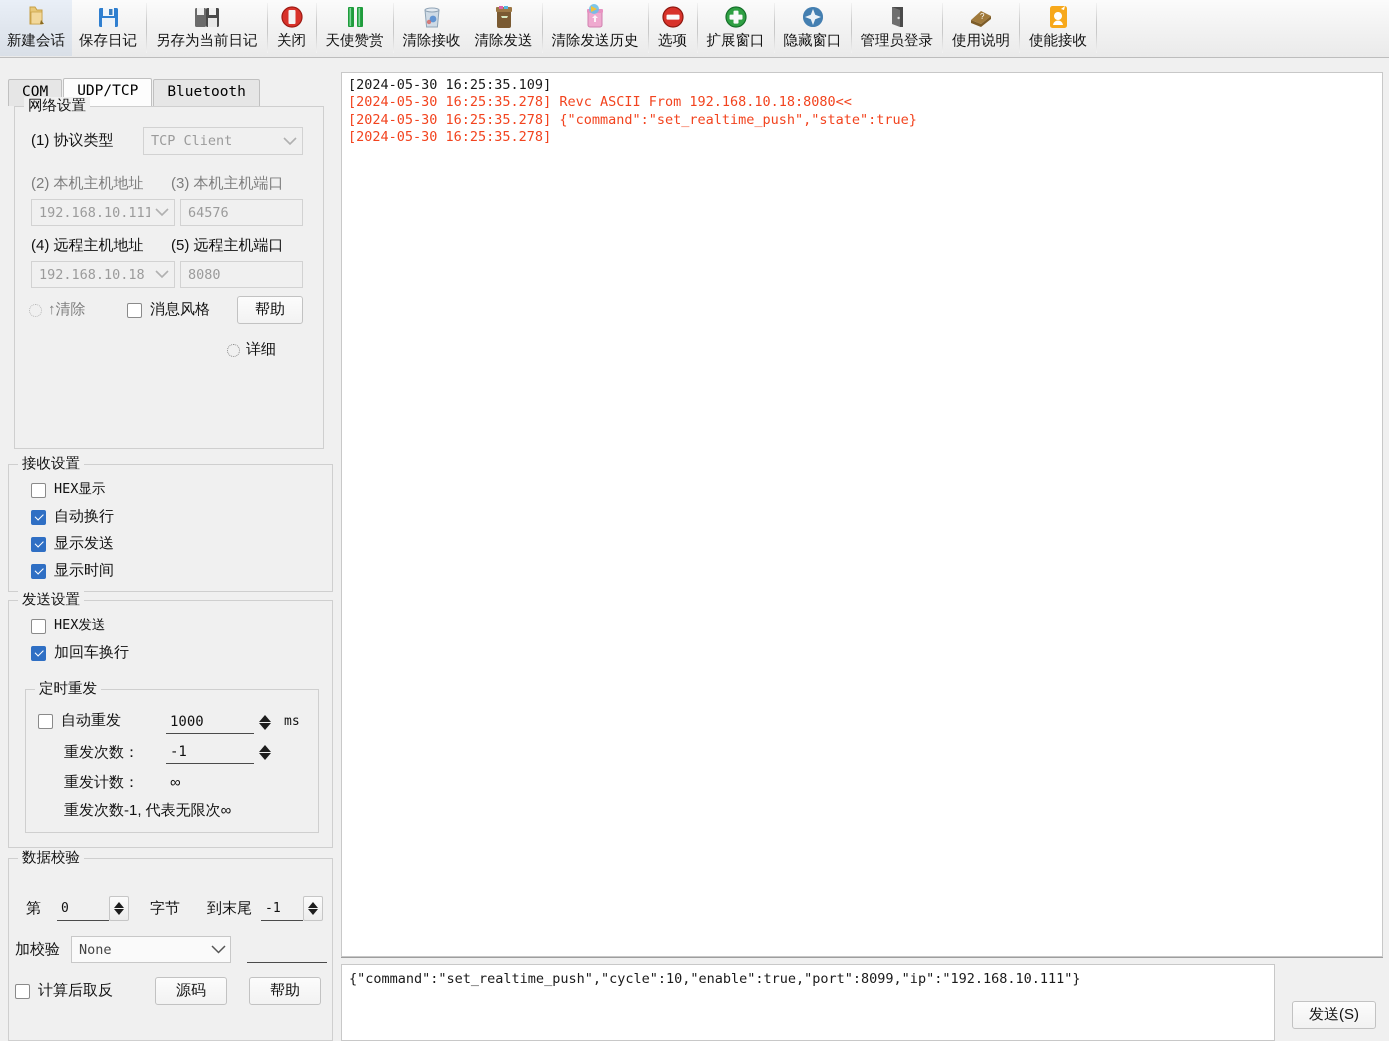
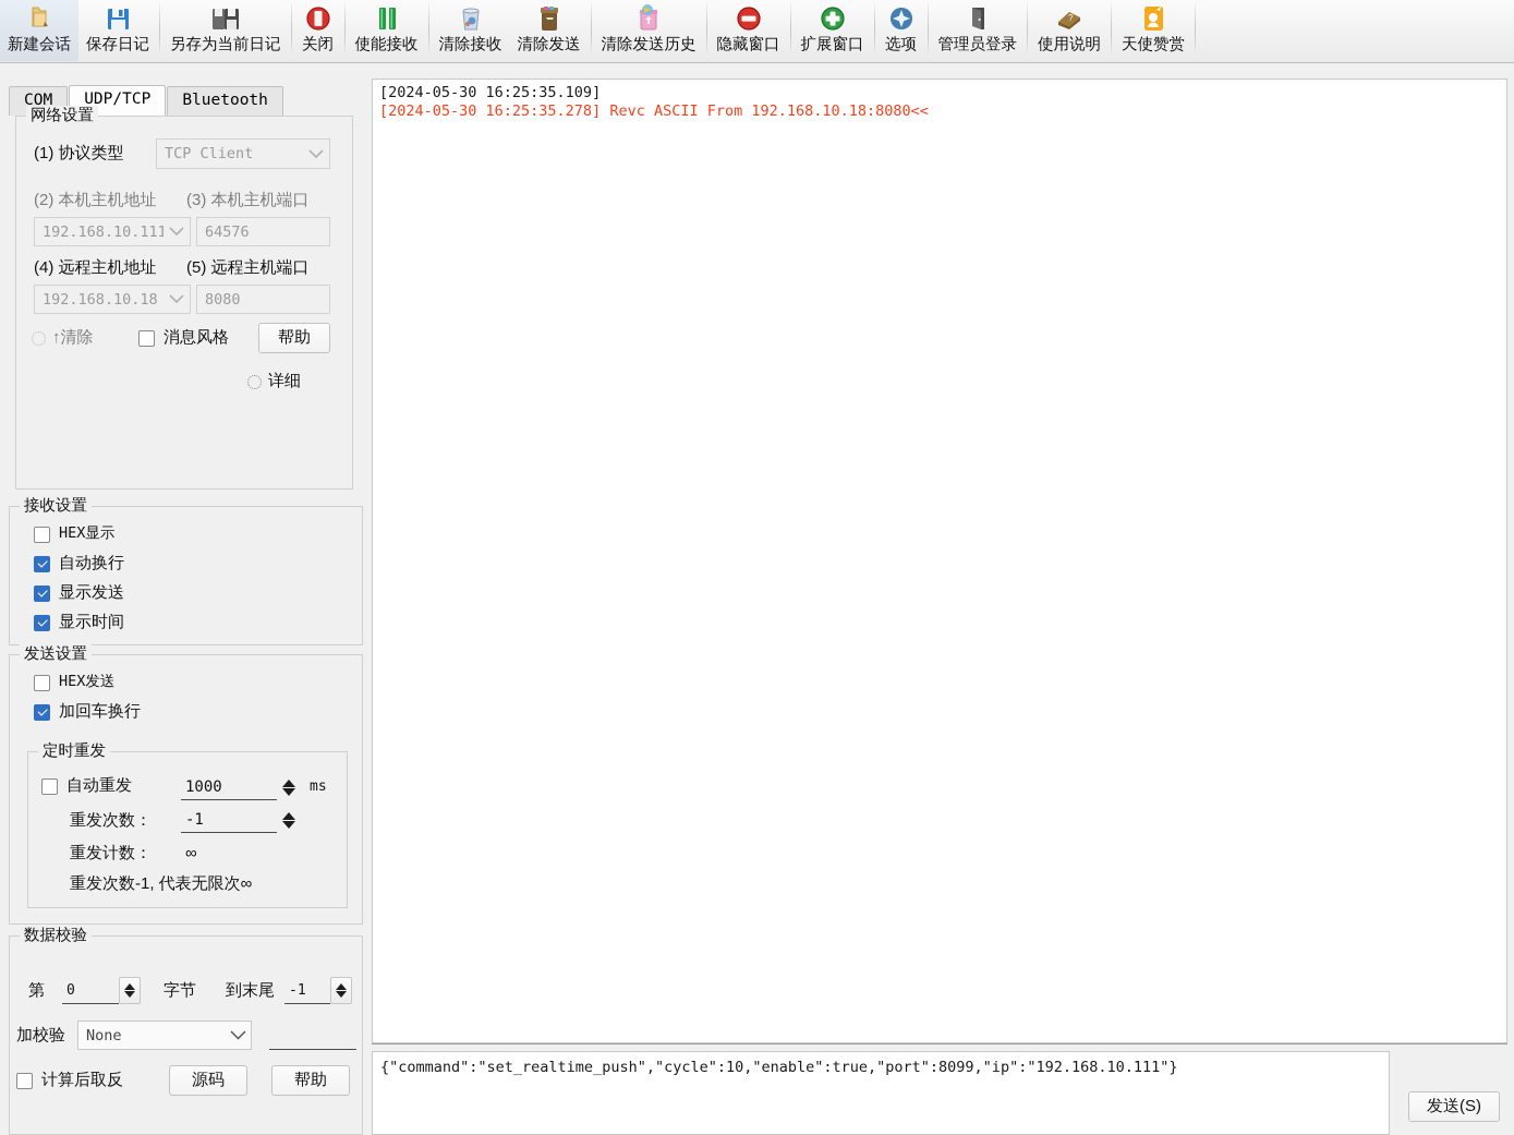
  新建会话
  保存日记
  另存为当前日记
  关闭
- 天使赞赏
+ 使能接收
  清除接收
  清除发送
  清除发送历史
- 选项
+ 隐藏窗口
  扩展窗口
- 隐藏窗口
+ 选项
  管理员登录
  ?
  使用说明
- 使能接收
+ 天使赞赏
  COM
  UDP/TCP
  Bluetooth
  网络设置
  (1) 协议类型
  TCP Client
  (2) 本机主机地址
  (3) 本机主机端口
  192.168.10.111
  64576
  (4) 远程主机地址
  (5) 远程主机端口
  192.168.10.18
  8080
  ↑清除
  消息风格
  帮助
  详细
  接收设置
  HEX显示
  自动换行
  显示发送
  显示时间
  发送设置
  HEX发送
  加回车换行
  定时重发
  自动重发
  1000
  ms
  重发次数：
  -1
  重发计数：
  ∞
  重发次数-1, 代表无限次∞
  数据校验
  第
  0
  字节
  到末尾
  -1
  加校验
  None
  计算后取反
  源码
  帮助
  [2024-05-30 16:25:35.109]
  [2024-05-30 16:25:35.278] Revc ASCII From 192.168.10.18:8080<<
- [2024-05-30 16:25:35.278] {"command":"set_realtime_push","state":true}
- [2024-05-30 16:25:35.278]
  {"command":"set_realtime_push","cycle":10,"enable":true,"port":8099,"ip":"192.168.10.111"}
  发送(S)
